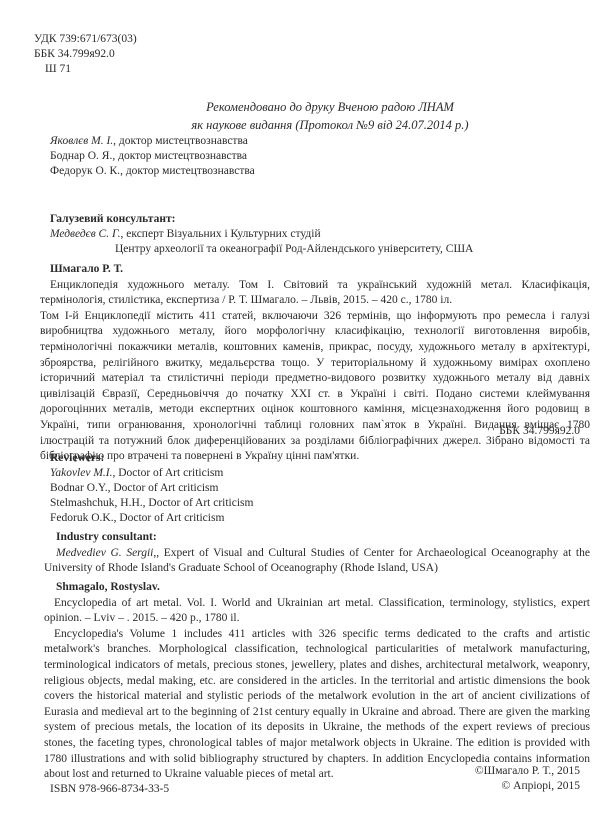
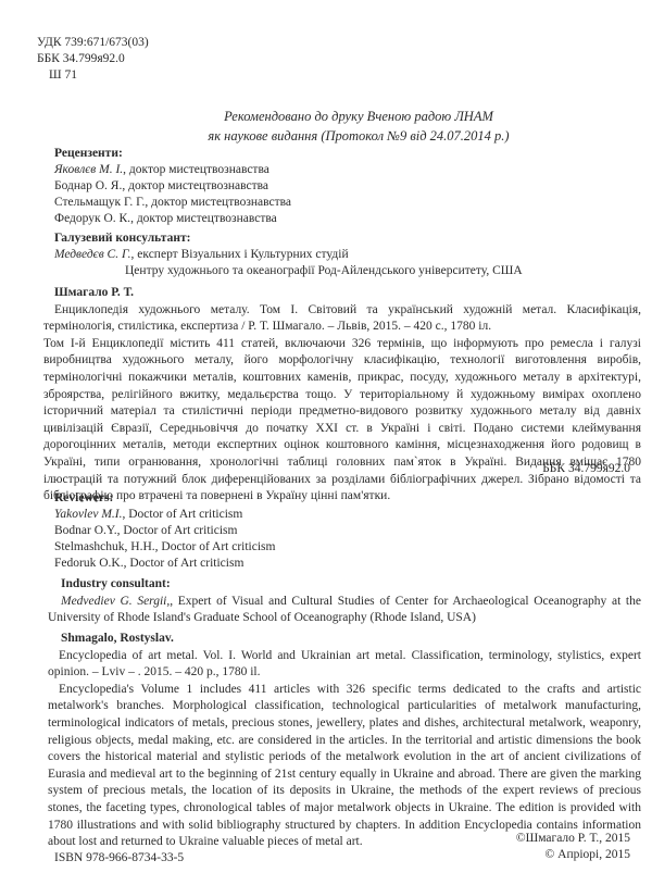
  УДК 739:671/673(03)
  ББК 34.799я92.0
  Ш 71
  Рекомендовано до друку Вченою радою ЛНАМ
  як наукове видання (Протокол №9 від 24.07.2014 р.)
+ Рецензенти:
  Яковлєв М. І., доктор мистецтвознавства
  Боднар О. Я., доктор мистецтвознавства
+ Стельмащук Г. Г., доктор мистецтвознавства
  Федорук О. К., доктор мистецтвознавства
  Галузевий консультант:
  Медведєв С. Г., експерт Візуальних і Культурних студій
- Центру археології та океанографії Род-Айлендського університету, США
+ Центру художнього та океанографії Род-Айлендського університету, США
  Шмагало Р. Т.
  Енциклопедія художнього металу. Том І. Світовий та український художній метал. Класифікація, термінологія, стилістика, експертиза / Р. Т. Шмагало. – Львів, 2015. – 420 с., 1780 іл.
  Том І-й Енциклопедії містить 411 статей, включаючи 326 термінів, що інформують про ремесла і галузі виробництва художнього металу, його морфологічну класифікацію, технології виготовлення виробів, термінологічні покажчики металів, коштовних каменів, прикрас, посуду, художнього металу в архітектурі, зброярства, релігійного вжитку, медальєрства тощо. У територіальному й художньому вимірах охоплено історичний матеріал та стилістичні періоди предметно-видового розвитку художнього металу від давніх цивілізацій Євразії, Середньовіччя до початку XXI ст. в Україні і світі. Подано системи клеймування дорогоцінних металів, методи експертних оцінок коштовного каміння, місцезнаходження його родовищ в Україні, типи огранювання, хронологічні таблиці головних пам`яток в Україні. Видання вміщає 1780 ілюстрацій та потужний блок диференційованих за розділами бібліографічних джерел. Зібрано відомості та бібліографію про втрачені та повернені в Україну цінні пам'ятки.
  ББК 34.799я92.0
  Reviewers:
  Yakovlev M.I., Doctor of Art criticism
  Bodnar O.Y., Doctor of Art criticism
  Stelmashchuk, H.H., Doctor of Art criticism
  Fedoruk O.K., Doctor of Art criticism
  Industry consultant:
  Medvediev G. Sergii,, Expert of Visual and Cultural Studies of Center for Archaeological Oceanography at the University of Rhode Island's Graduate School of Oceanography (Rhode Island, USA)
  Shmagalo, Rostyslav.
  Encyclopedia of art metal. Vol. I. World and Ukrainian art metal. Classification, terminology, stylistics, expert opinion. – Lviv – . 2015. – 420 p., 1780 il.
  Encyclopedia's Volume 1 includes 411 articles with 326 specific terms dedicated to the crafts and artistic metalwork's branches. Morphological classification, technological particularities of metalwork manufacturing, terminological indicators of metals, precious stones, jewellery, plates and dishes, architectural metalwork, weaponry, religious objects, medal making, etc. are considered in the articles. In the territorial and artistic dimensions the book covers the historical material and stylistic periods of the metalwork evolution in the art of ancient civilizations of Eurasia and medieval art to the beginning of 21st century equally in Ukraine and abroad. There are given the marking system of precious metals, the location of its deposits in Ukraine, the methods of the expert reviews of precious stones, the faceting types, chronological tables of major metalwork objects in Ukraine. The edition is provided with 1780 illustrations and with solid bibliography structured by chapters. In addition Encyclopedia contains information about lost and returned to Ukraine valuable pieces of metal art.
  ©Шмагало Р. Т., 2015
  © Апріорі, 2015
  ISBN 978-966-8734-33-5
